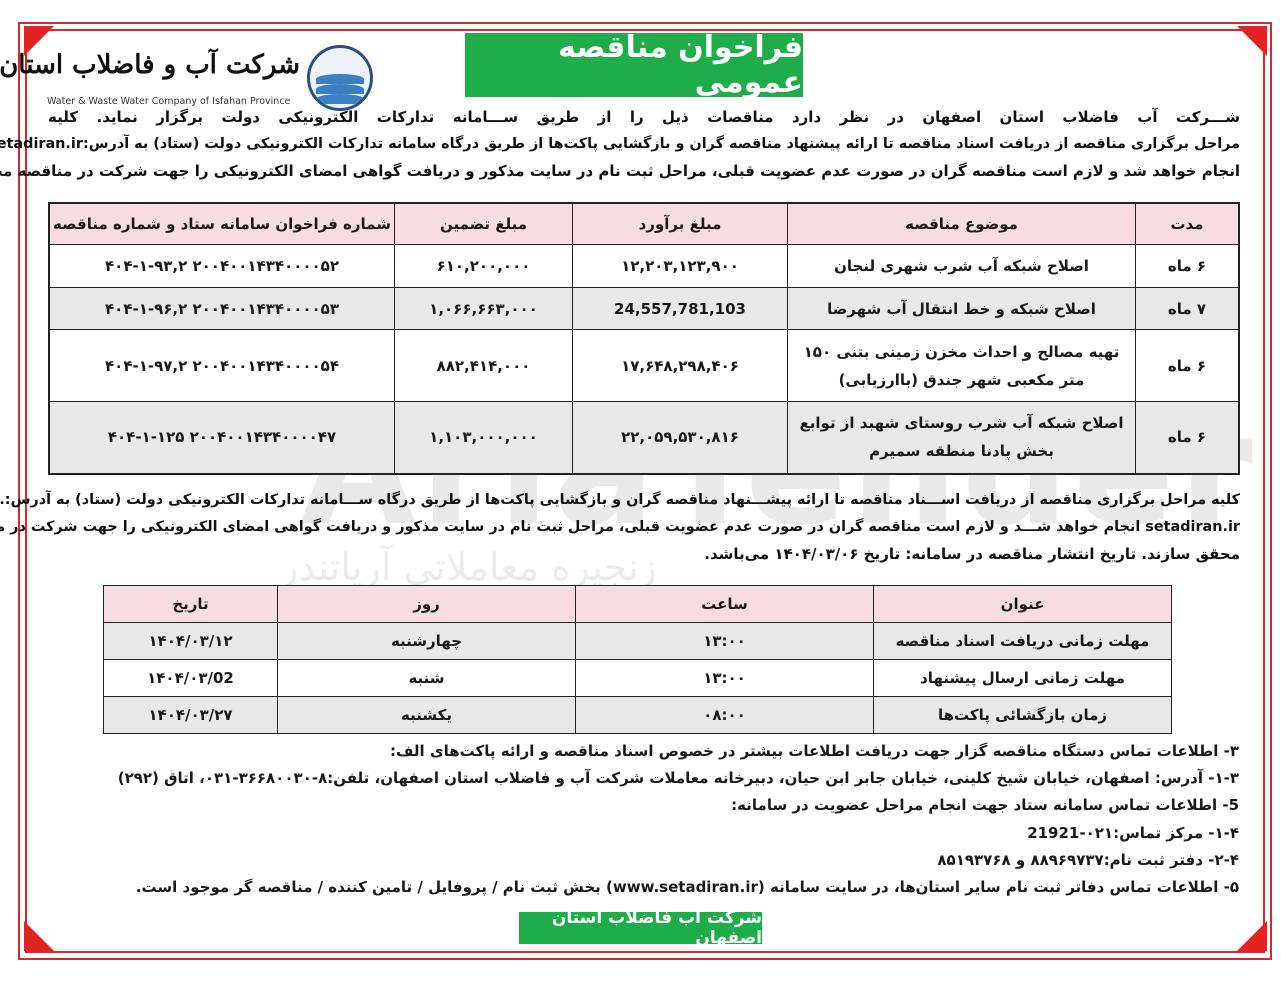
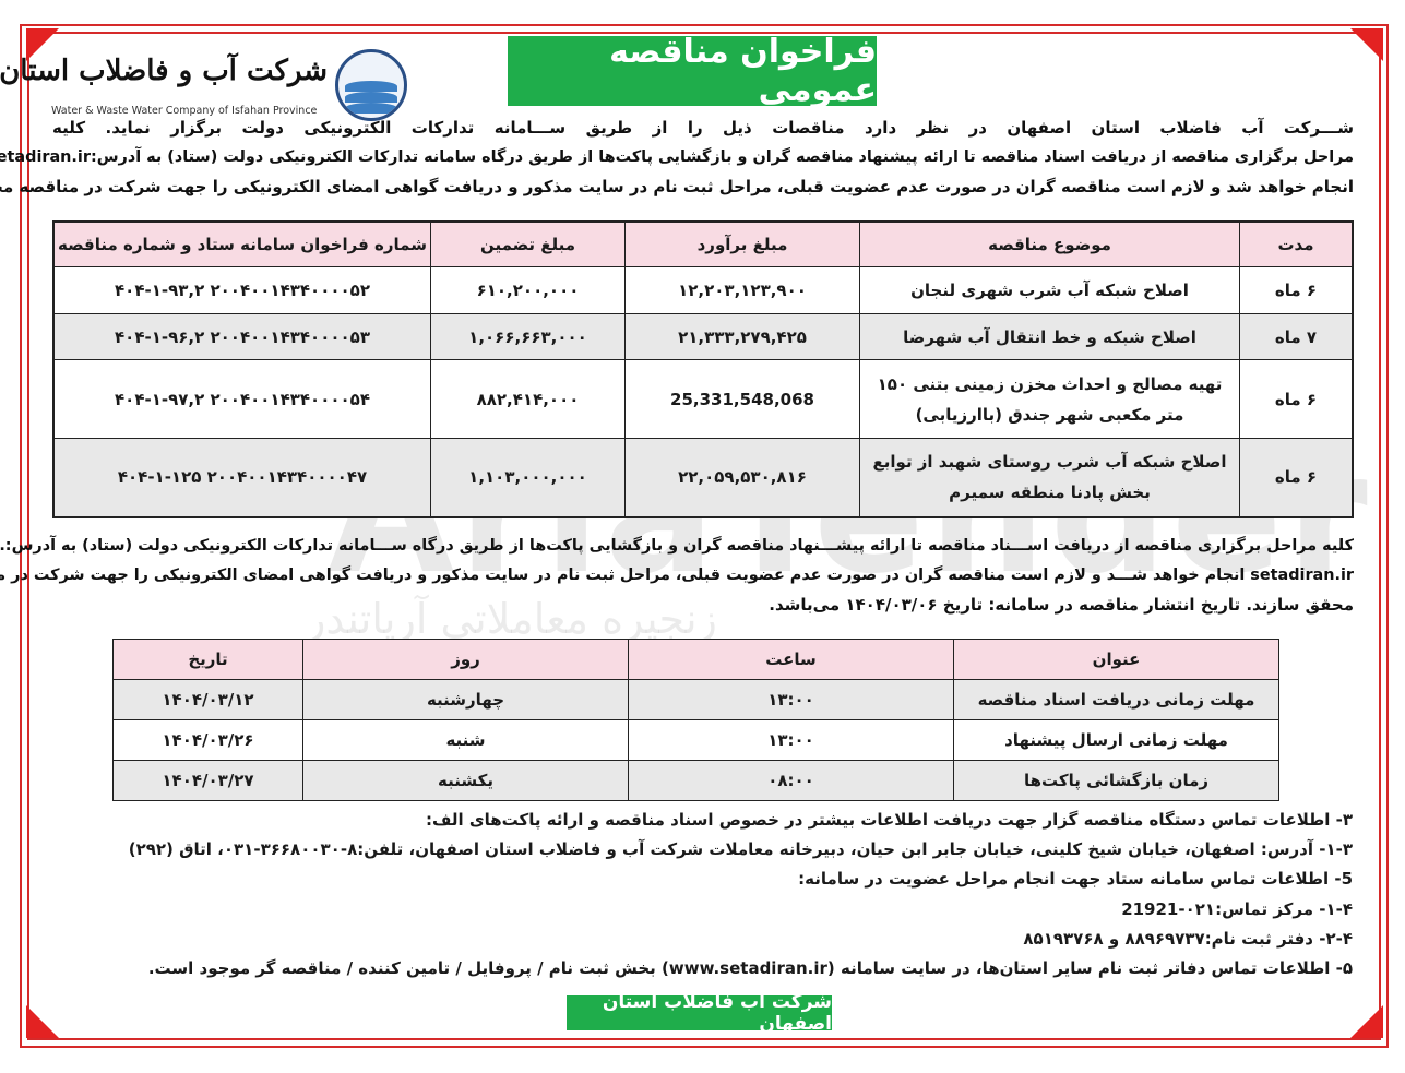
  زنجیره معاملاتی آریاتندر
  شرکت آب و فاضلاب استان
  Water & Waste Water Company of Isfahan Province
  فراخوان مناقصه عمومی
  شـــرکت آب فاضلاب استان اصفهان در نظر دارد مناقصات ذیل را از طریق ســـامانه تدارکات الکترونیکی دولت برگزار نماید. کلیه
  مراحل برگزاری مناقصه از دریافت اسناد مناقصه تا ارائه پیشنهاد مناقصه گران و بازگشایی پاکت‌ها از طریق درگاه سامانه تدارکات الکترونیکی دولت (ستاد) به آدرس:etadiran.ir
  انجام خواهد شد و لازم است مناقصه گران در صورت عدم عضویت قبلی، مراحل ثبت نام در سایت مذکور و دریافت گواهی امضای الکترونیکی را جهت شرکت در مناقصه م
  مدت	موضوع مناقصه	مبلغ برآورد	مبلغ تضمین	شماره فراخوان سامانه ستاد و شماره مناقصه
  ۶ ماه	اصلاح شبکه آب شرب شهری لنجان	۱۲,۲۰۳,۱۲۳,۹۰۰	۶۱۰,۲۰۰,۰۰۰	۲۰۰۴۰۰۱۴۳۴۰۰۰۰۵۲ ۴۰۴-۱-۹۳,۲
- ۷ ماه	اصلاح شبکه و خط انتقال آب شهرضا	24,557,781,103	۱,۰۶۶,۶۶۳,۰۰۰	۲۰۰۴۰۰۱۴۳۴۰۰۰۰۵۳ ۴۰۴-۱-۹۶,۲
+ ۷ ماه	اصلاح شبکه و خط انتقال آب شهرضا	۲۱,۳۳۳,۲۷۹,۴۲۵	۱,۰۶۶,۶۶۳,۰۰۰	۲۰۰۴۰۰۱۴۳۴۰۰۰۰۵۳ ۴۰۴-۱-۹۶,۲
- ۶ ماه	تهیه مصالح و احداث مخزن زمینی بتنی ۱۵۰ متر مکعبی شهر جندق (باارزیابی)	۱۷,۶۴۸,۲۹۸,۴۰۶	۸۸۲,۴۱۴,۰۰۰	۲۰۰۴۰۰۱۴۳۴۰۰۰۰۵۴ ۴۰۴-۱-۹۷,۲
+ ۶ ماه	تهیه مصالح و احداث مخزن زمینی بتنی ۱۵۰ متر مکعبی شهر جندق (باارزیابی)	25,331,548,068	۸۸۲,۴۱۴,۰۰۰	۲۰۰۴۰۰۱۴۳۴۰۰۰۰۵۴ ۴۰۴-۱-۹۷,۲
  ۶ ماه	اصلاح شبکه آب شرب روستای شهبد از توابع بخش پادنا منطقه سمیرم	۲۲,۰۵۹,۵۳۰,۸۱۶	۱,۱۰۳,۰۰۰,۰۰۰	۲۰۰۴۰۰۱۴۳۴۰۰۰۰۴۷ ۴۰۴-۱-۱۲۵
  کلیه مراحل برگزاری مناقصه از دریافت اســـناد مناقصه تا ارائه پیشـــنهاد مناقصه گران و بازگشایی پاکت‌ها از طریق درگاه ســـامانه تدارکات الکترونیکی دولت (ستاد) به آدرس:.
  setadiran.ir انجام خواهد شـــد و لازم است مناقصه گران در صورت عدم عضویت قبلی، مراحل ثبت نام در سایت مذکور و دریافت گواهی امضای الکترونیکی را جهت شرکت در م
  محقق سازند. تاریخ انتشار مناقصه در سامانه: تاریخ ۱۴۰۴/۰۳/۰۶ می‌باشد.
  عنوان	ساعت	روز	تاریخ
  مهلت زمانی دریافت اسناد مناقصه	۱۳:۰۰	چهارشنبه	۱۴۰۴/۰۳/۱۲
- مهلت زمانی ارسال پیشنهاد	۱۳:۰۰	شنبه	۱۴۰۴/۰۳/02
+ مهلت زمانی ارسال پیشنهاد	۱۳:۰۰	شنبه	۱۴۰۴/۰۳/۲۶
  زمان بازگشائی پاکت‌ها	۰۸:۰۰	یکشنبه	۱۴۰۴/۰۳/۲۷
  ۳- اطلاعات تماس دستگاه مناقصه گزار جهت دریافت اطلاعات بیشتر در خصوص اسناد مناقصه و ارائه پاکت‌های الف:
  ۱-۳- آدرس: اصفهان، خیابان شیخ کلینی، خیابان جابر ابن حیان، دبیرخانه معاملات شرکت آب و فاضلاب استان اصفهان، تلفن:۸-۳۶۶۸۰۰۳۰-۰۳۱، اتاق (۲۹۲)
  5- اطلاعات تماس سامانه ستاد جهت انجام مراحل عضویت در سامانه:
  ۱-۴- مرکز تماس:۰۲۱-21921
  ۲-۴- دفتر ثبت نام:۸۸۹۶۹۷۳۷ و ۸۵۱۹۳۷۶۸
  ۵- اطلاعات تماس دفاتر ثبت نام سایر استانها، در سایت سامانه (www.setadiran.ir) بخش ثبت نام / پروفایل / تامین کننده / مناقصه گر موجود است.
  شرکت آب فاضلاب استان اصفهان
